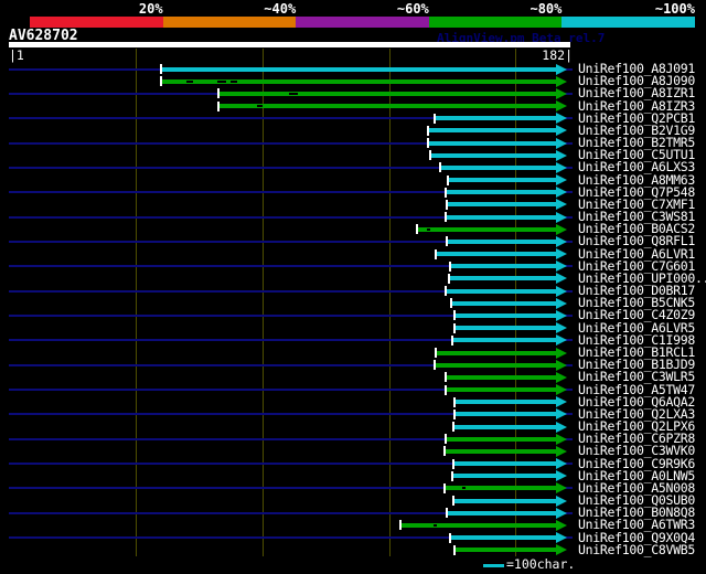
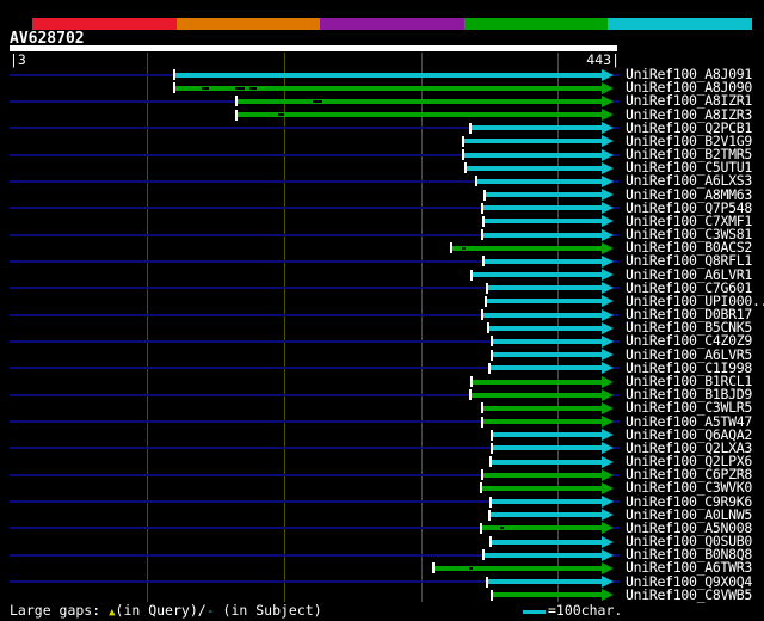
- 20%
- ~40%
- ~60%
- ~80%
- ~100%
  AV628702
- AlignView.pm Beta rel.7
- |1
+ |3
- 182|
+ 443|
  UniRef100_A8J091
  UniRef100_A8J090
  UniRef100_A8IZR1
  UniRef100_A8IZR3
  UniRef100_Q2PCB1
  UniRef100_B2V1G9
  UniRef100_B2TMR5
  UniRef100_C5UTU1
  UniRef100_A6LXS3
  UniRef100_A8MM63
  UniRef100_Q7P548
  UniRef100_C7XMF1
  UniRef100_C3WS81
  UniRef100_B0ACS2
  UniRef100_Q8RFL1
  UniRef100_A6LVR1
  UniRef100_C7G601
  UniRef100_UPI000.
  UniRef100_D0BR17
  UniRef100_B5CNK5
  UniRef100_C4Z0Z9
  UniRef100_A6LVR5
  UniRef100_C1I998
  UniRef100_B1RCL1
  UniRef100_B1BJD9
  UniRef100_C3WLR5
  UniRef100_A5TW47
  UniRef100_Q6AQA2
  UniRef100_Q2LXA3
  UniRef100_Q2LPX6
  UniRef100_C6PZR8
  UniRef100_C3WVK0
  UniRef100_C9R9K6
  UniRef100_A0LNW5
  UniRef100_A5N008
  UniRef100_Q0SUB0
  UniRef100_B0N8Q8
  UniRef100_A6TWR3
  UniRef100_Q9X0Q4
  UniRef100_C8VWB5
+ Large gaps: ▲(in Query)/- (in Subject)
  =100char.
